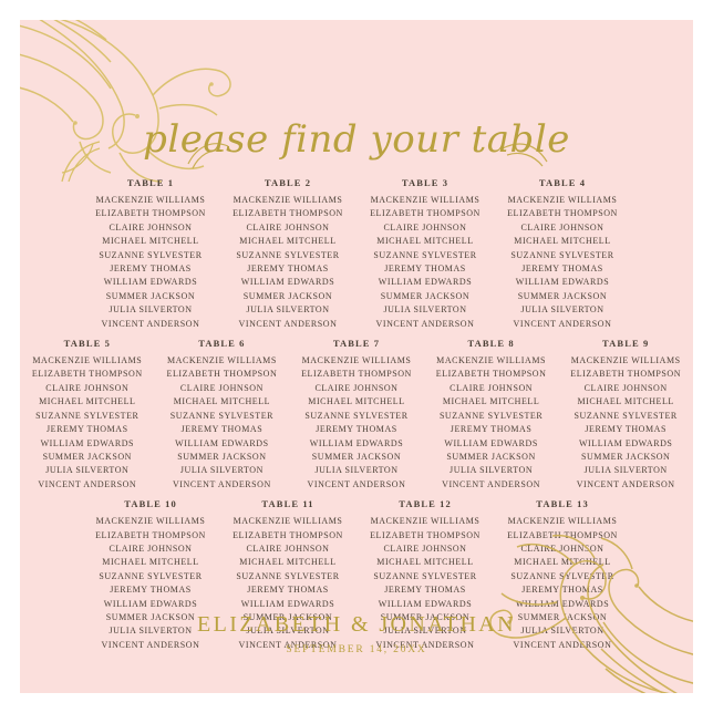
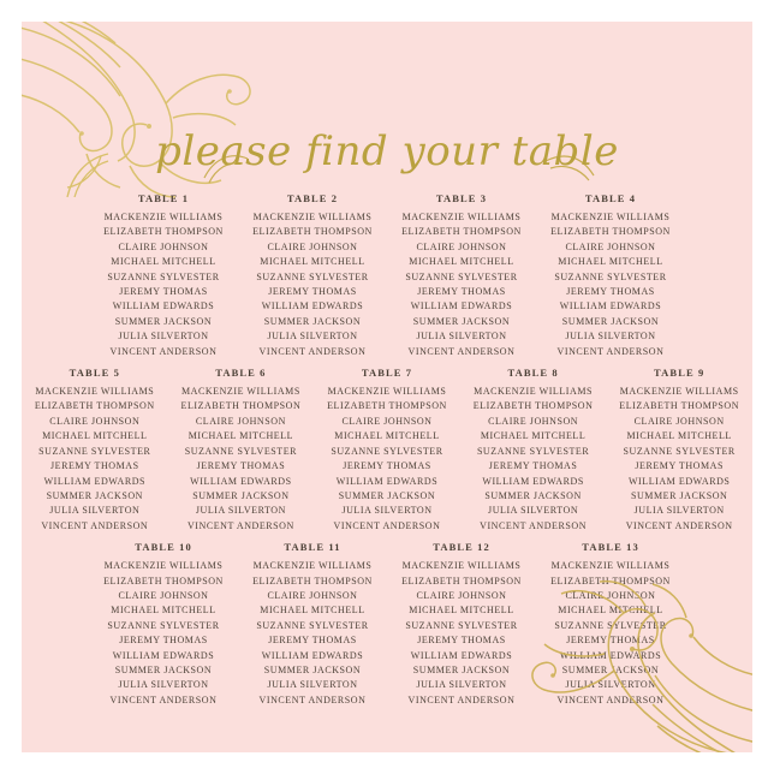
  please find your table
  TABLE 1
  MACKENZIE WILLIAMS
  ELIZABETH THOMPSON
  CLAIRE JOHNSON
  MICHAEL MITCHELL
  SUZANNE SYLVESTER
  JEREMY THOMAS
  WILLIAM EDWARDS
  SUMMER JACKSON
  JULIA SILVERTON
  VINCENT ANDERSON
  TABLE 2
  MACKENZIE WILLIAMS
  ELIZABETH THOMPSON
  CLAIRE JOHNSON
  MICHAEL MITCHELL
  SUZANNE SYLVESTER
  JEREMY THOMAS
  WILLIAM EDWARDS
  SUMMER JACKSON
  JULIA SILVERTON
  VINCENT ANDERSON
  TABLE 3
  MACKENZIE WILLIAMS
  ELIZABETH THOMPSON
  CLAIRE JOHNSON
  MICHAEL MITCHELL
  SUZANNE SYLVESTER
  JEREMY THOMAS
  WILLIAM EDWARDS
  SUMMER JACKSON
  JULIA SILVERTON
  VINCENT ANDERSON
  TABLE 4
  MACKENZIE WILLIAMS
  ELIZABETH THOMPSON
  CLAIRE JOHNSON
  MICHAEL MITCHELL
  SUZANNE SYLVESTER
  JEREMY THOMAS
  WILLIAM EDWARDS
  SUMMER JACKSON
  JULIA SILVERTON
  VINCENT ANDERSON
  TABLE 5
  MACKENZIE WILLIAMS
  ELIZABETH THOMPSON
  CLAIRE JOHNSON
  MICHAEL MITCHELL
  SUZANNE SYLVESTER
  JEREMY THOMAS
  WILLIAM EDWARDS
  SUMMER JACKSON
  JULIA SILVERTON
  VINCENT ANDERSON
  TABLE 6
  MACKENZIE WILLIAMS
  ELIZABETH THOMPSON
  CLAIRE JOHNSON
  MICHAEL MITCHELL
  SUZANNE SYLVESTER
  JEREMY THOMAS
  WILLIAM EDWARDS
  SUMMER JACKSON
  JULIA SILVERTON
  VINCENT ANDERSON
  TABLE 7
  MACKENZIE WILLIAMS
  ELIZABETH THOMPSON
  CLAIRE JOHNSON
  MICHAEL MITCHELL
  SUZANNE SYLVESTER
  JEREMY THOMAS
  WILLIAM EDWARDS
  SUMMER JACKSON
  JULIA SILVERTON
  VINCENT ANDERSON
  TABLE 8
  MACKENZIE WILLIAMS
  ELIZABETH THOMPSON
  CLAIRE JOHNSON
  MICHAEL MITCHELL
  SUZANNE SYLVESTER
  JEREMY THOMAS
  WILLIAM EDWARDS
  SUMMER JACKSON
  JULIA SILVERTON
  VINCENT ANDERSON
  TABLE 9
  MACKENZIE WILLIAMS
  ELIZABETH THOMPSON
  CLAIRE JOHNSON
  MICHAEL MITCHELL
  SUZANNE SYLVESTER
  JEREMY THOMAS
  WILLIAM EDWARDS
  SUMMER JACKSON
  JULIA SILVERTON
  VINCENT ANDERSON
  TABLE 10
  MACKENZIE WILLIAMS
  ELIZABETH THOMPSON
  CLAIRE JOHNSON
  MICHAEL MITCHELL
  SUZANNE SYLVESTER
  JEREMY THOMAS
  WILLIAM EDWARDS
  SUMMER JACKSON
  JULIA SILVERTON
  VINCENT ANDERSON
  TABLE 11
  MACKENZIE WILLIAMS
  ELIZABETH THOMPSON
  CLAIRE JOHNSON
  MICHAEL MITCHELL
  SUZANNE SYLVESTER
  JEREMY THOMAS
  WILLIAM EDWARDS
  SUMMER JACKSON
  JULIA SILVERTON
  VINCENT ANDERSON
  TABLE 12
  MACKENZIE WILLIAMS
  ELIZABETH THOMPSON
  CLAIRE JOHNSON
  MICHAEL MITCHELL
  SUZANNE SYLVESTER
  JEREMY THOMAS
  WILLIAM EDWARDS
  SUMMER JACKSON
  JULIA SILVERTON
  VINCENT ANDERSON
  TABLE 13
  MACKENZIE WILLIAMS
  ELIZABET THOMPSON
  CLAIR JOHNON
  MICHAEL MTCHELL
  SUZANNE SYLVESTR
  JEREMY THOMAS
  WLI EDWARDS
  SUMMERACKSON
  JULI SILVERTON
  VINCENT ANDRSON
- ELIZABETH & JONATHAN
- SEPTEMBER 14, 20XX
